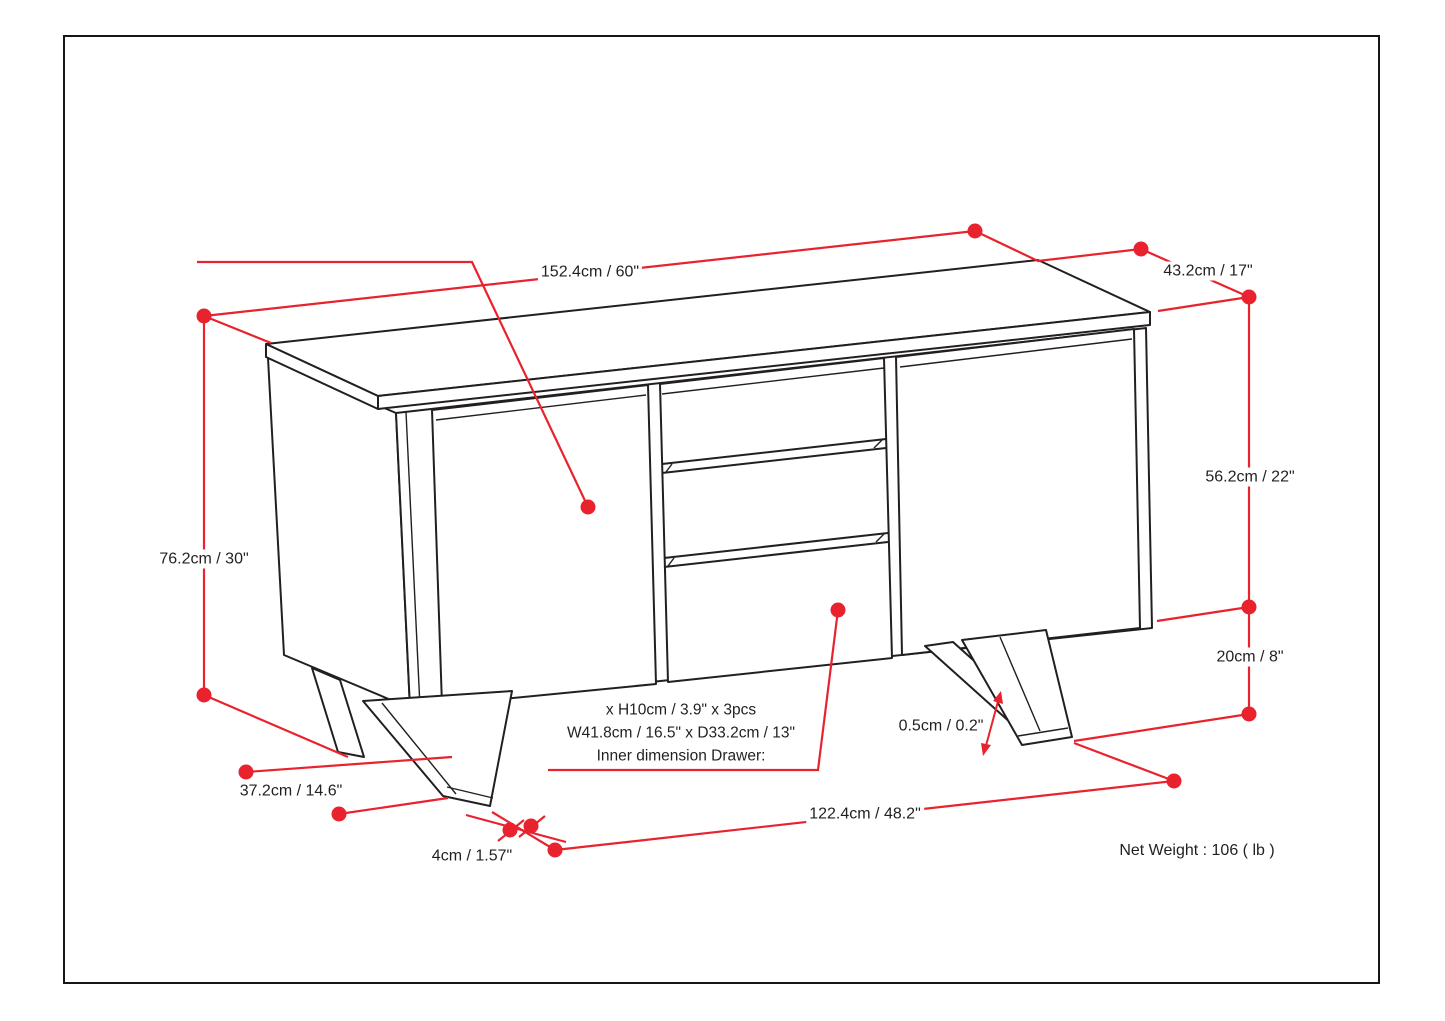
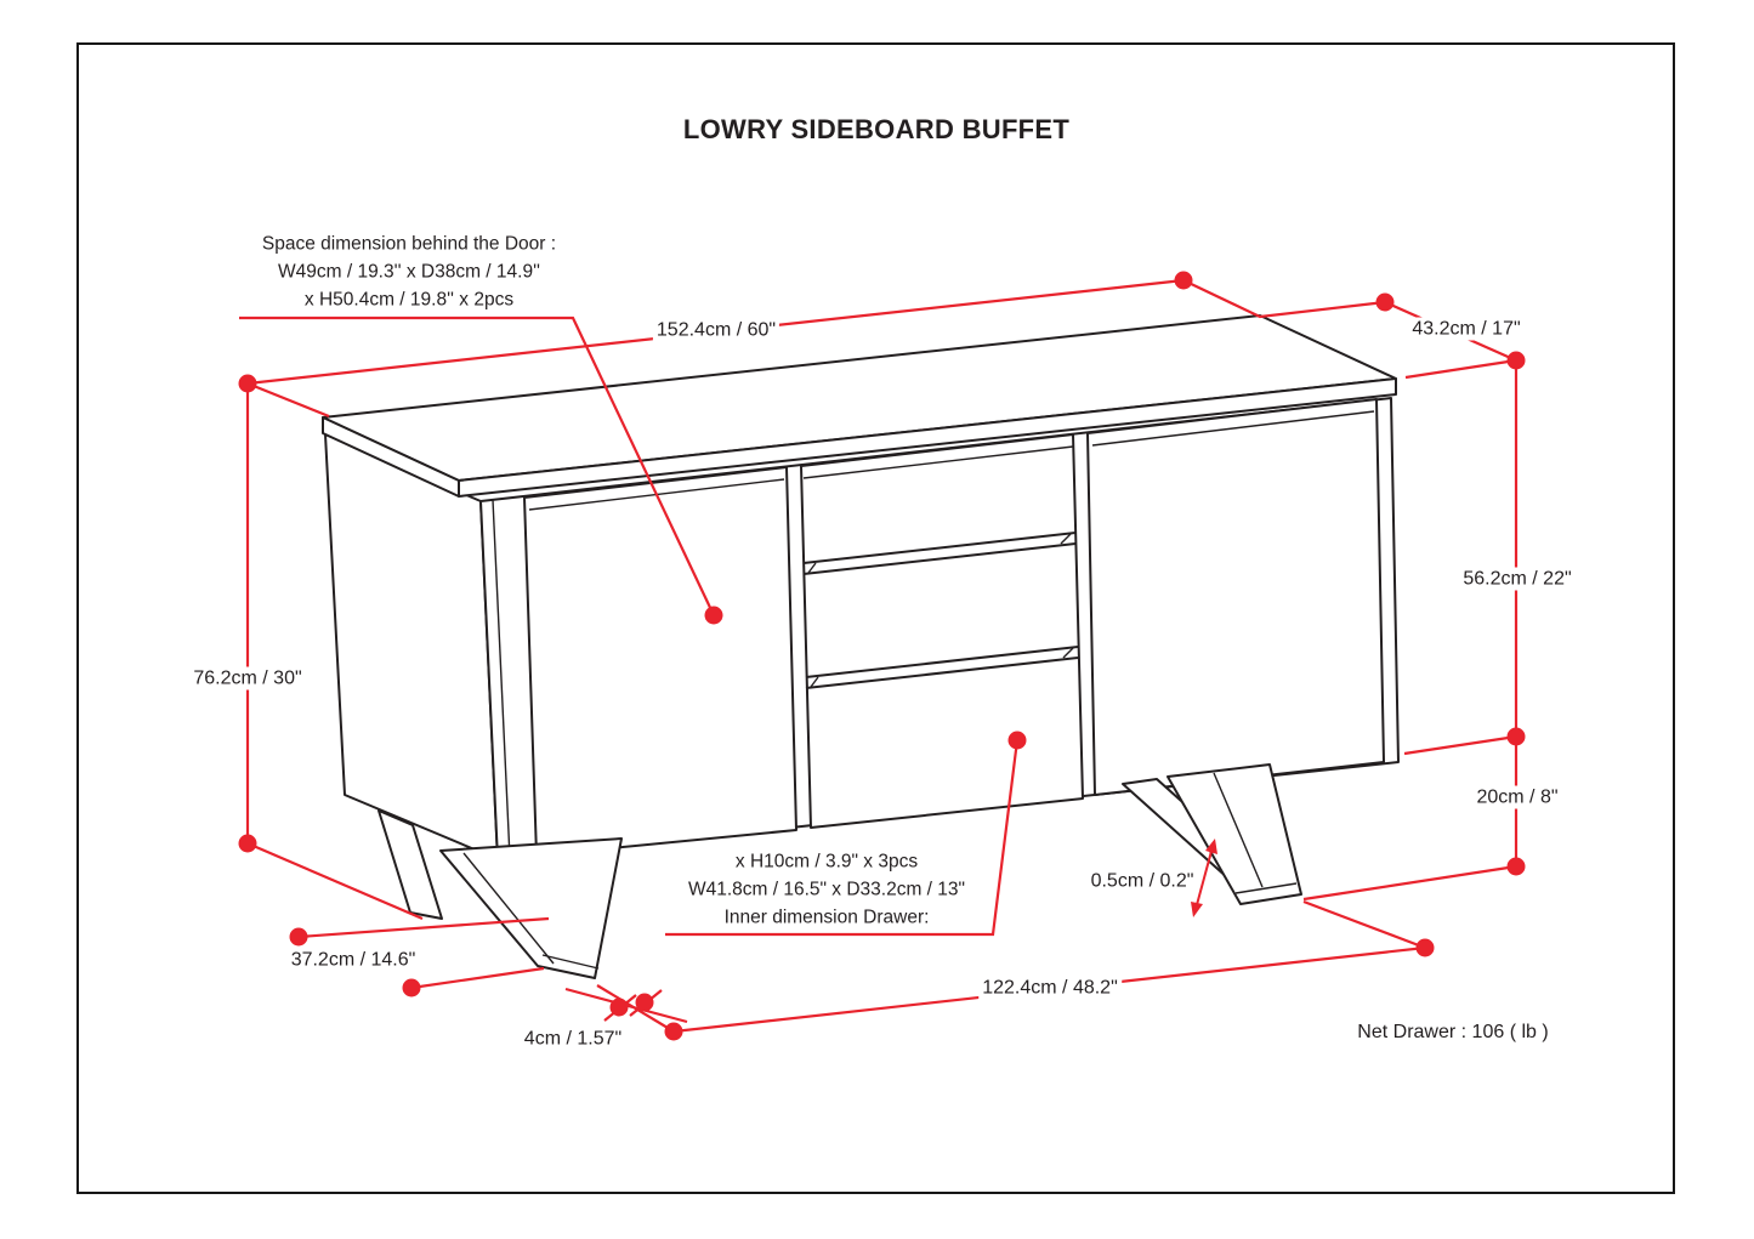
+ LOWRY SIDEBOARD BUFFET
+ Space dimension behind the Door :
+ W49cm / 19.3'' x D38cm / 14.9''
+ x H50.4cm / 19.8'' x 2pcs
  x H10cm / 3.9" x 3pcs
  W41.8cm / 16.5" x D33.2cm / 13"
  Inner dimension Drawer:
  152.4cm / 60"
  43.2cm / 17"
  56.2cm / 22"
  76.2cm / 30"
  20cm / 8"
  37.2cm / 14.6"
  4cm / 1.57"
  122.4cm / 48.2"
  0.5cm / 0.2"
- Net Weight : 106 ( lb )
+ Net Drawer : 106 ( lb )
